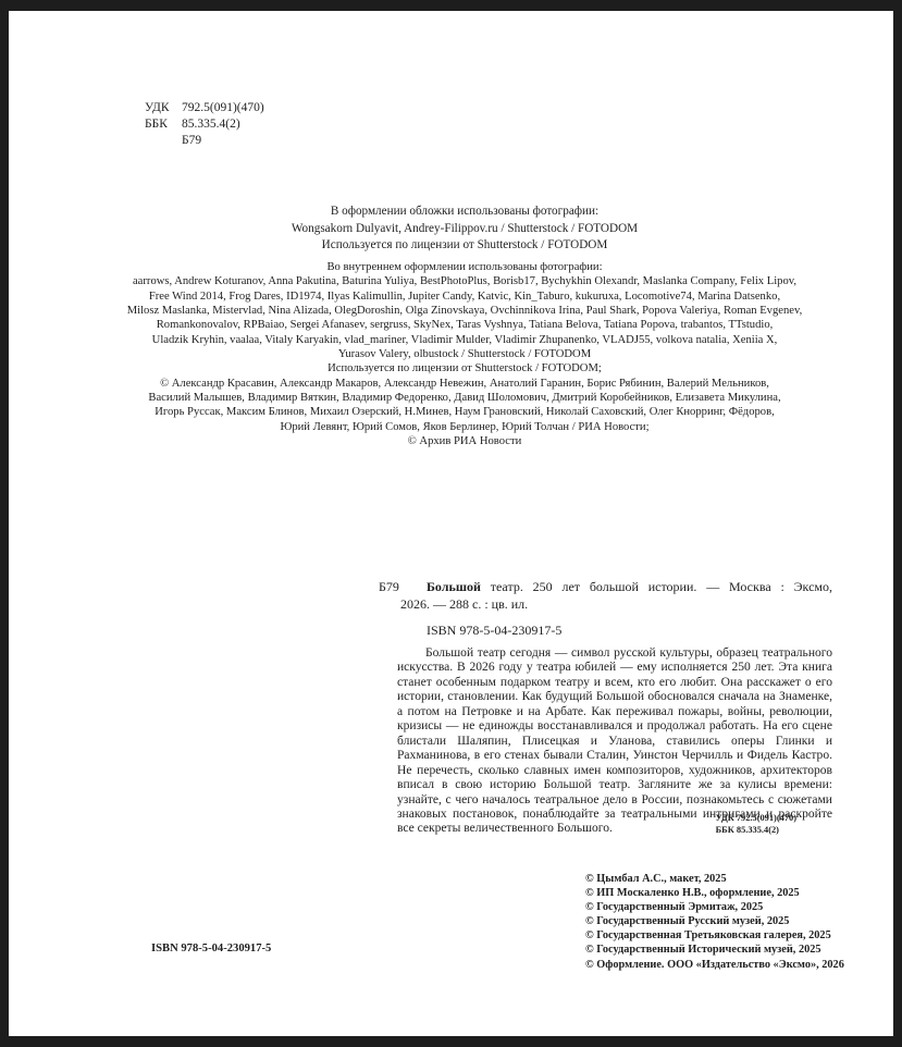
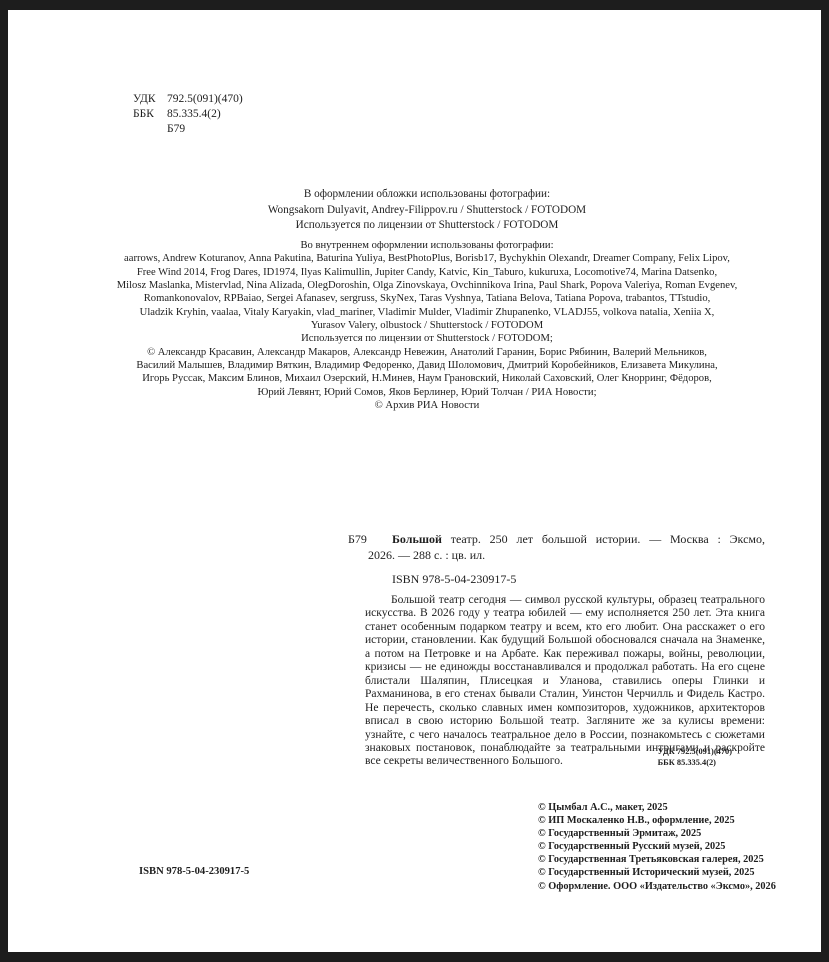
  УДК
  792.5(091)(470)
  ББК
  85.335.4(2)
  Б79
  В оформлении обложки использованы фотографии:
  Wongsakorn Dulyavit, Andrey-Filippov.ru / Shutterstock / FOTODOM
  Используется по лицензии от Shutterstock / FOTODOM
  Во внутреннем оформлении использованы фотографии:
- aarrows, Andrew Koturanov, Anna Pakutina, Baturina Yuliya, BestPhotoPlus, Borisb17, Bychykhin Olexandr, Maslanka Company, Felix Lipov,
+ aarrows, Andrew Koturanov, Anna Pakutina, Baturina Yuliya, BestPhotoPlus, Borisb17, Bychykhin Olexandr, Dreamer Company, Felix Lipov,
  Free Wind 2014, Frog Dares, ID1974, Ilyas Kalimullin, Jupiter Candy, Katvic, Kin_Taburo, kukuruxa, Locomotive74, Marina Datsenko,
  Milosz Maslanka, Mistervlad, Nina Alizada, OlegDoroshin, Olga Zinovskaya, Ovchinnikova Irina, Paul Shark, Popova Valeriya, Roman Evgenev,
  Romankonovalov, RPBaiao, Sergei Afanasev, sergruss, SkyNex, Taras Vyshnya, Tatiana Belova, Tatiana Popova, trabantos, TTstudio,
  Uladzik Kryhin, vaalaa, Vitaly Karyakin, vlad_mariner, Vladimir Mulder, Vladimir Zhupanenko, VLADJ55, volkova natalia, Xeniia X,
  Yurasov Valery, olbustock / Shutterstock / FOTODOM
  Используется по лицензии от Shutterstock / FOTODOM;
  © Александр Красавин, Александр Макаров, Александр Невежин, Анатолий Гаранин, Борис Рябинин, Валерий Мельников,
  Василий Малышев, Владимир Вяткин, Владимир Федоренко, Давид Шоломович, Дмитрий Коробейников, Елизавета Микулина,
  Игорь Руссак, Максим Блинов, Михаил Озерский, Н.Минев, Наум Грановский, Николай Саховский, Олег Кнорринг, Фёдоров,
  Юрий Левянт, Юрий Сомов, Яков Берлинер, Юрий Толчан / РИА Новости;
  © Архив РИА Новости
  Б79
  Большой театр. 250 лет большой истории. — Москва : Эксмо,
  2026. — 288 с. : цв. ил.
  ISBN 978-5-04-230917-5
  Большой театр сегодня — символ русской культуры, образец театрального искусства. В 2026 году у театра юбилей — ему исполняется 250 лет. Эта книга станет особенным подарком театру и всем, кто его любит. Она расскажет о его истории, становлении. Как будущий Большой обосновался сначала на Знаменке, а потом на Петровке и на Арбате. Как переживал пожары, войны, революции, кризисы — не единожды восстанавливался и продолжал работать. На его сцене блистали Шаляпин, Плисецкая и Уланова, ставились оперы Глинки и Рахманинова, в его стенах бывали Сталин, Уинстон Черчилль и Фидель Кастро. Не перечесть, сколько славных имен композиторов, художников, архитекторов вписал в свою историю Большой театр. Загляните же за кулисы времени: узнайте, с чего началось театральное дело в России, познакомьтесь с сюжетами знаковых постановок, понаблюдайте за театральными интригами и раскройте все секреты величественного Большого.
  УДК 792.5(091)(470)
  ББК 85.335.4(2)
  © Цымбал А.С., макет, 2025
  © ИП Москаленко Н.В., оформление, 2025
  © Государственный Эрмитаж, 2025
  © Государственный Русский музей, 2025
  © Государственная Третьяковская галерея, 2025
  © Государственный Исторический музей, 2025
  © Оформление. ООО «Издательство «Эксмо», 2026
  ISBN 978-5-04-230917-5
